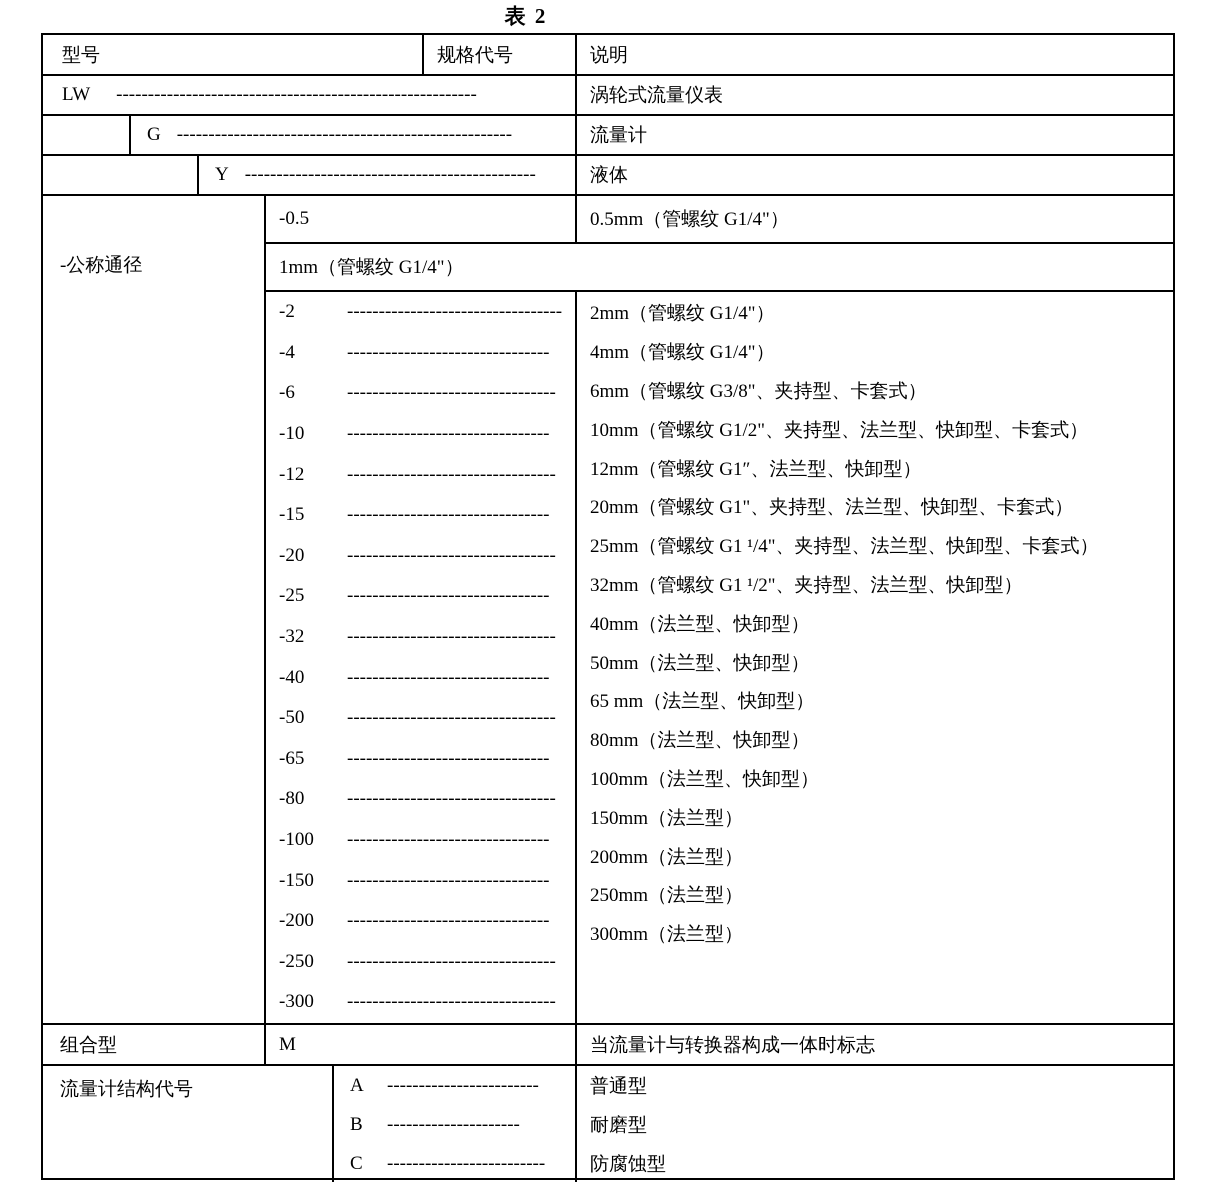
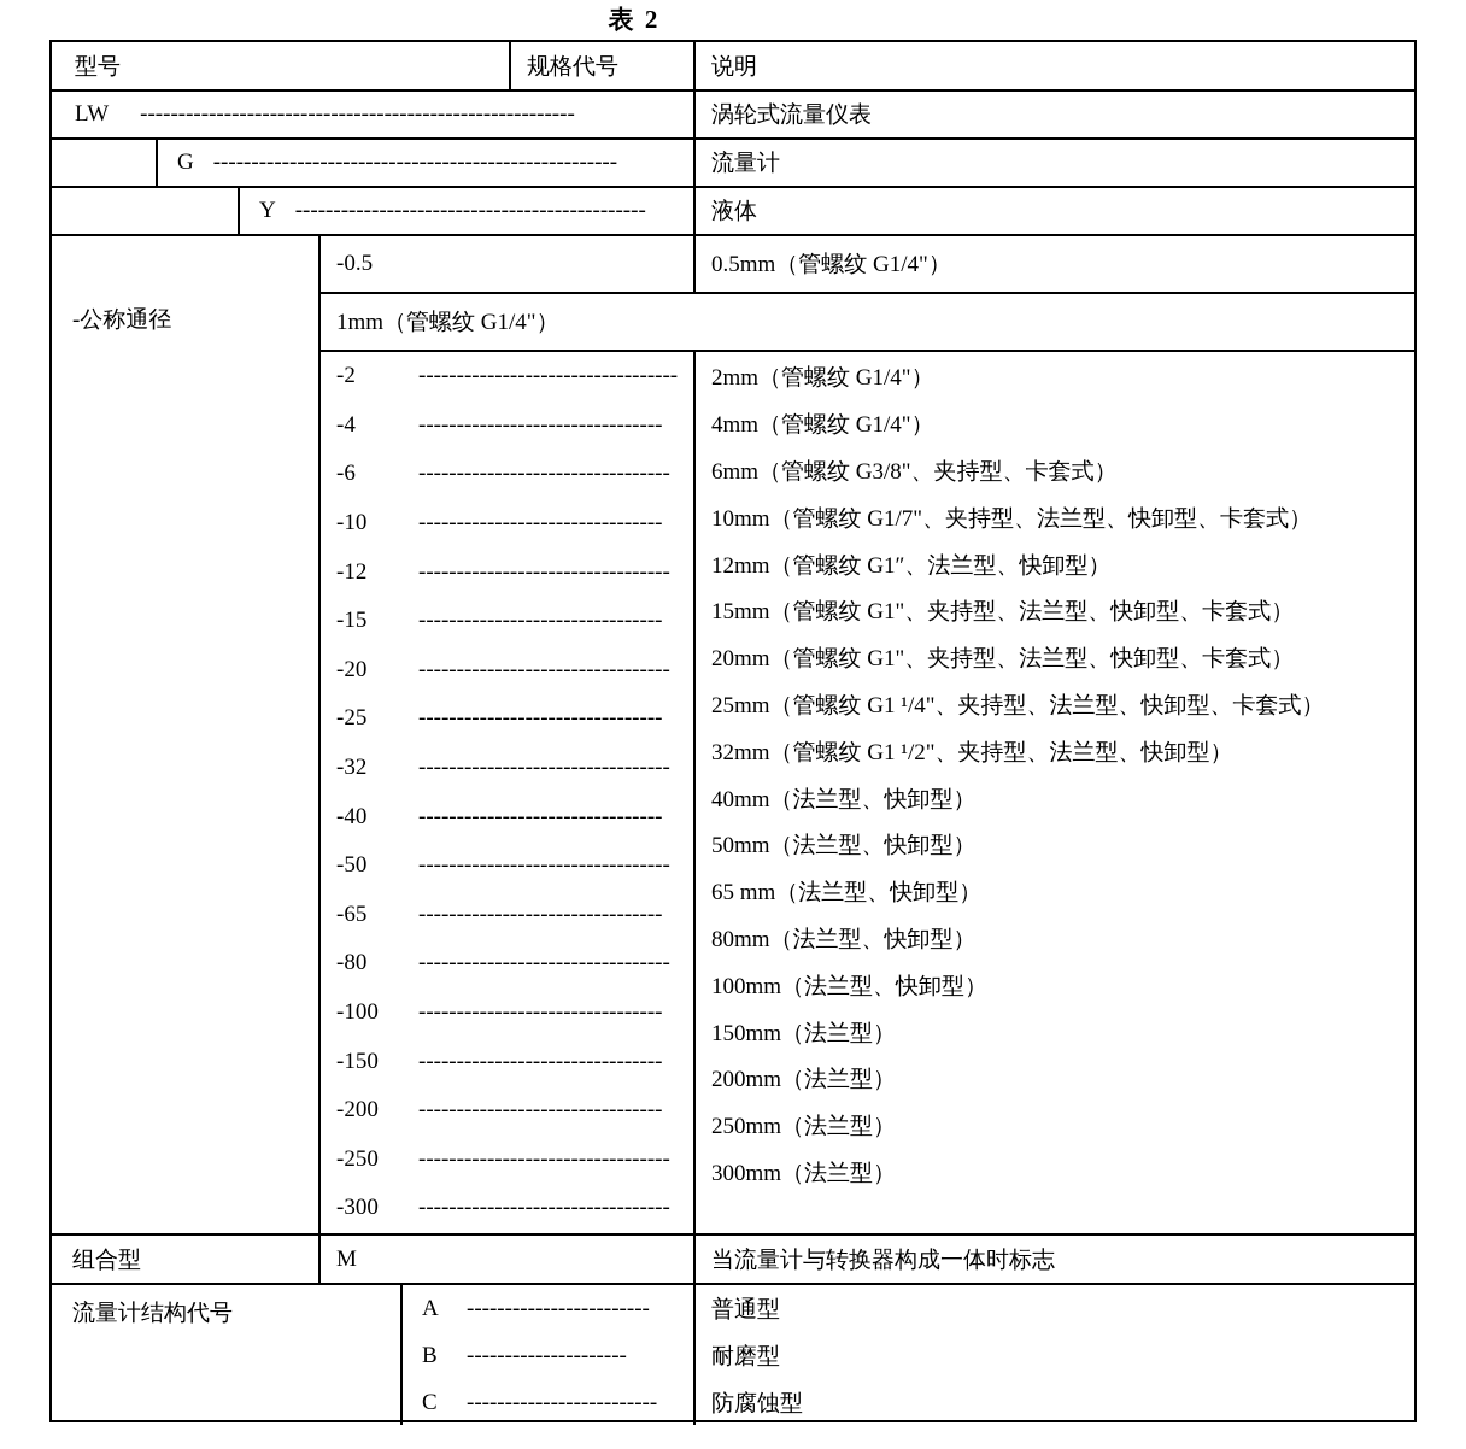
  表 2
  型号
  规格代号
  说明
  LW
  ---------------------------------------------------------
  涡轮式流量仪表
  G
  -----------------------------------------------------
  流量计
  Y
  ----------------------------------------------
  液体
  -公称通径
  -0.5
  0.5mm（管螺纹 G1/4"）
  1mm（管螺纹 G1/4"）
  -2
  ----------------------------------
  -4
  --------------------------------
  -6
  ---------------------------------
  -10
  --------------------------------
  -12
  ---------------------------------
  -15
  --------------------------------
  -20
  ---------------------------------
  -25
  --------------------------------
  -32
  ---------------------------------
  -40
  --------------------------------
  -50
  ---------------------------------
  -65
  --------------------------------
  -80
  ---------------------------------
  -100
  --------------------------------
  -150
  --------------------------------
  -200
  --------------------------------
  -250
  ---------------------------------
  -300
  ---------------------------------
  2mm（管螺纹 G1/4"）
  4mm（管螺纹 G1/4"）
  6mm（管螺纹 G3/8"、夹持型、卡套式）
- 10mm（管螺纹 G1/2"、夹持型、法兰型、快卸型、卡套式）
+ 10mm（管螺纹 G1/7"、夹持型、法兰型、快卸型、卡套式）
  12mm（管螺纹 G1″、法兰型、快卸型）
+ 15mm（管螺纹 G1"、夹持型、法兰型、快卸型、卡套式）
  20mm（管螺纹 G1"、夹持型、法兰型、快卸型、卡套式）
  25mm（管螺纹 G1 ¹/4"、夹持型、法兰型、快卸型、卡套式）
  32mm（管螺纹 G1 ¹/2"、夹持型、法兰型、快卸型）
  40mm（法兰型、快卸型）
  50mm（法兰型、快卸型）
  65 mm（法兰型、快卸型）
  80mm（法兰型、快卸型）
  100mm（法兰型、快卸型）
  150mm（法兰型）
  200mm（法兰型）
  250mm（法兰型）
  300mm（法兰型）
  组合型
  M
  当流量计与转换器构成一体时标志
  流量计结构代号
  A
  ------------------------
  B
  ---------------------
  C
  -------------------------
  普通型
  耐磨型
  防腐蚀型
